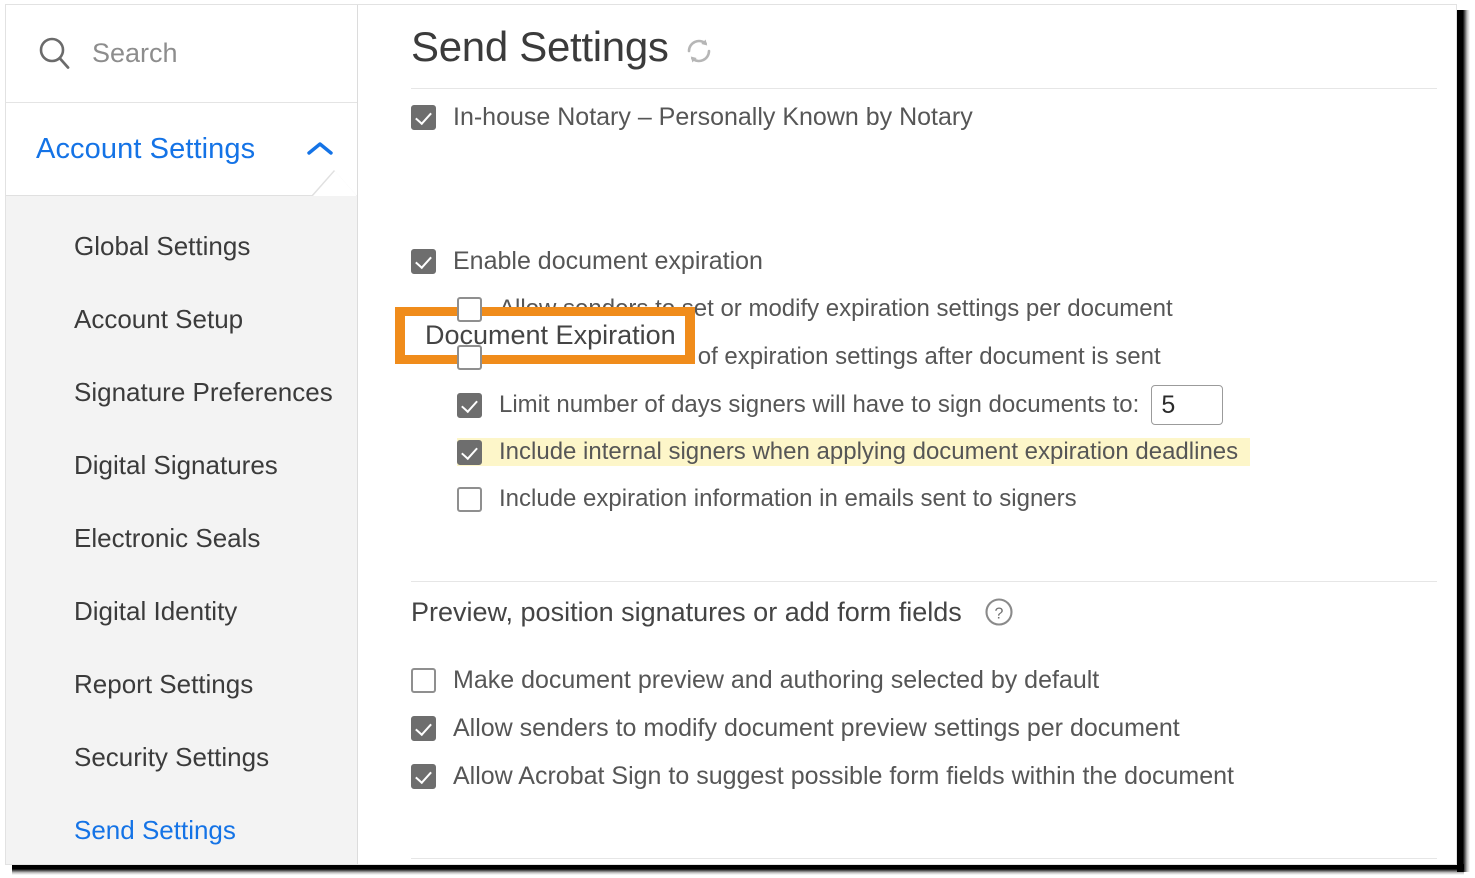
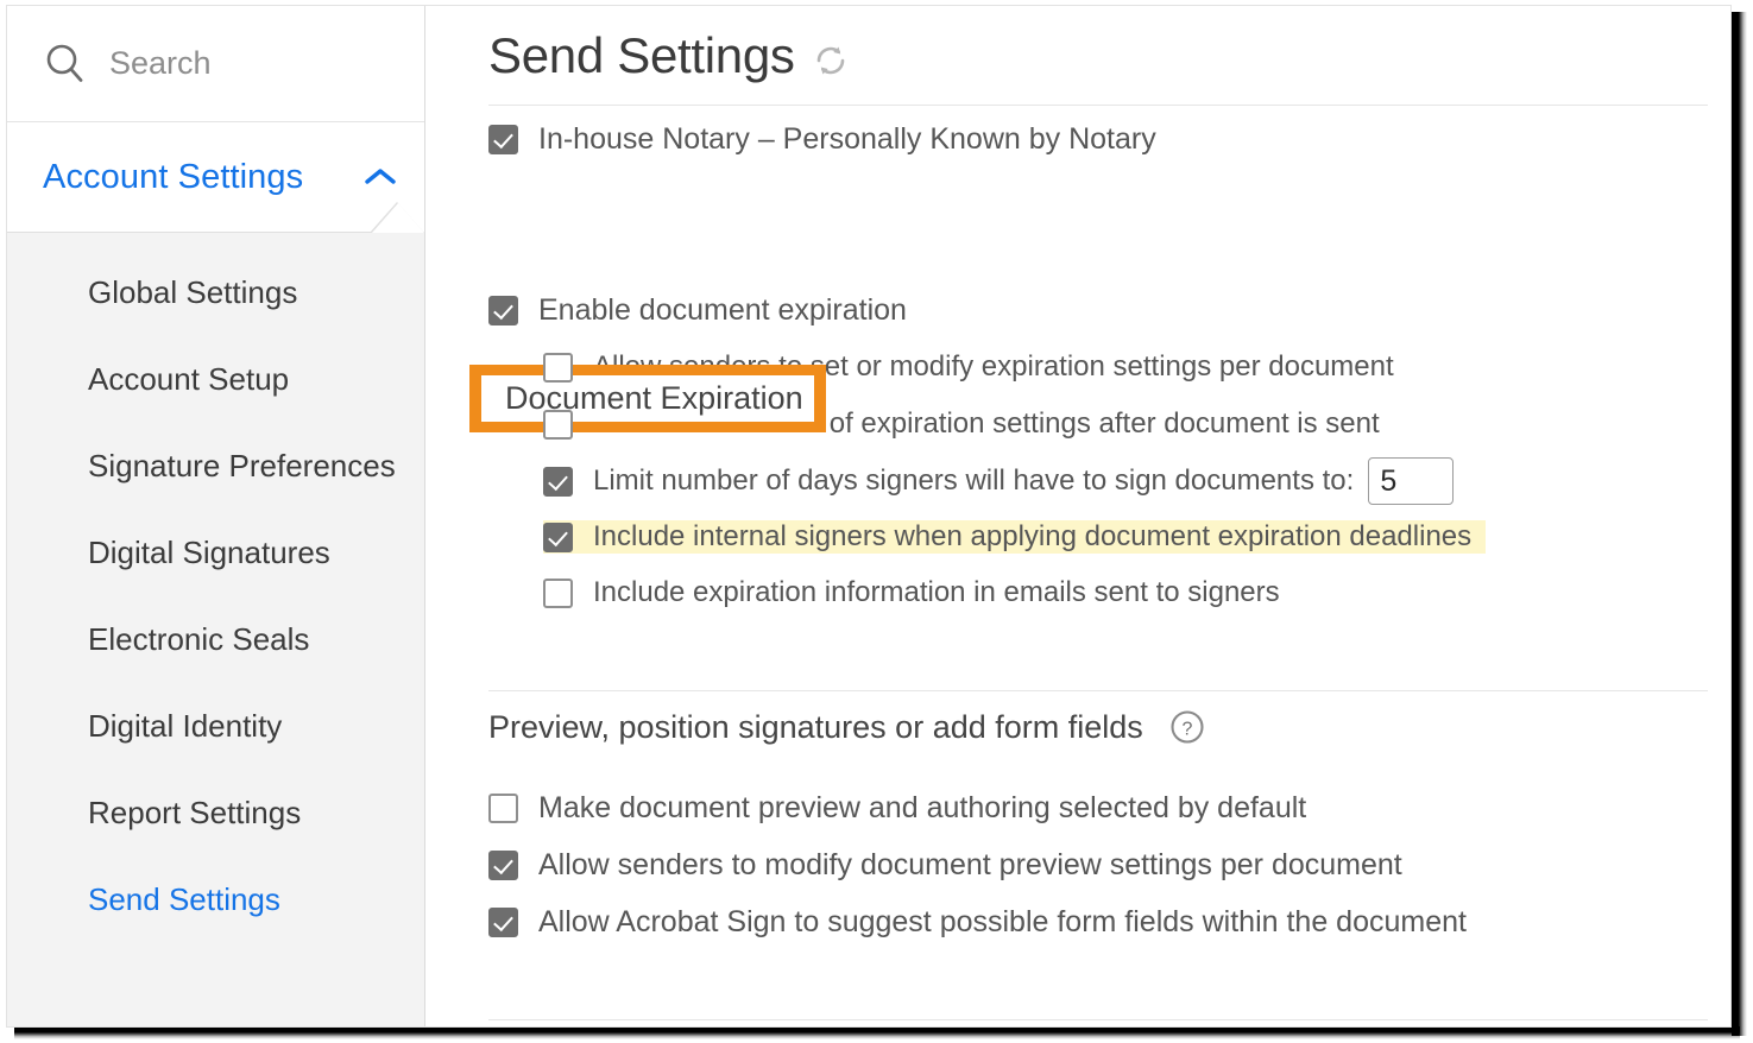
  Search
  Account Settings
  Global Settings
  Account Setup
  Signature Preferences
  Digital Signatures
  Electronic Seals
  Digital Identity
  Report Settings
- Security Settings
  Send Settings
  Send Settings
  In-house Notary – Personally Known by Notary
  Document Expiration
  Enable document expiration
  et or modify expiration settings per document
  Limit number of days signers will have to sign documents to:
  5
  Include internal signers when applying document expiration deadlines
  Include expiration information in emails sent to signers
  Preview, position signatures or add form fields
  ?
  Make document preview and authoring selected by default
  Allow senders to modify document preview settings per document
  Allow Acrobat Sign to suggest possible form fields within the document
